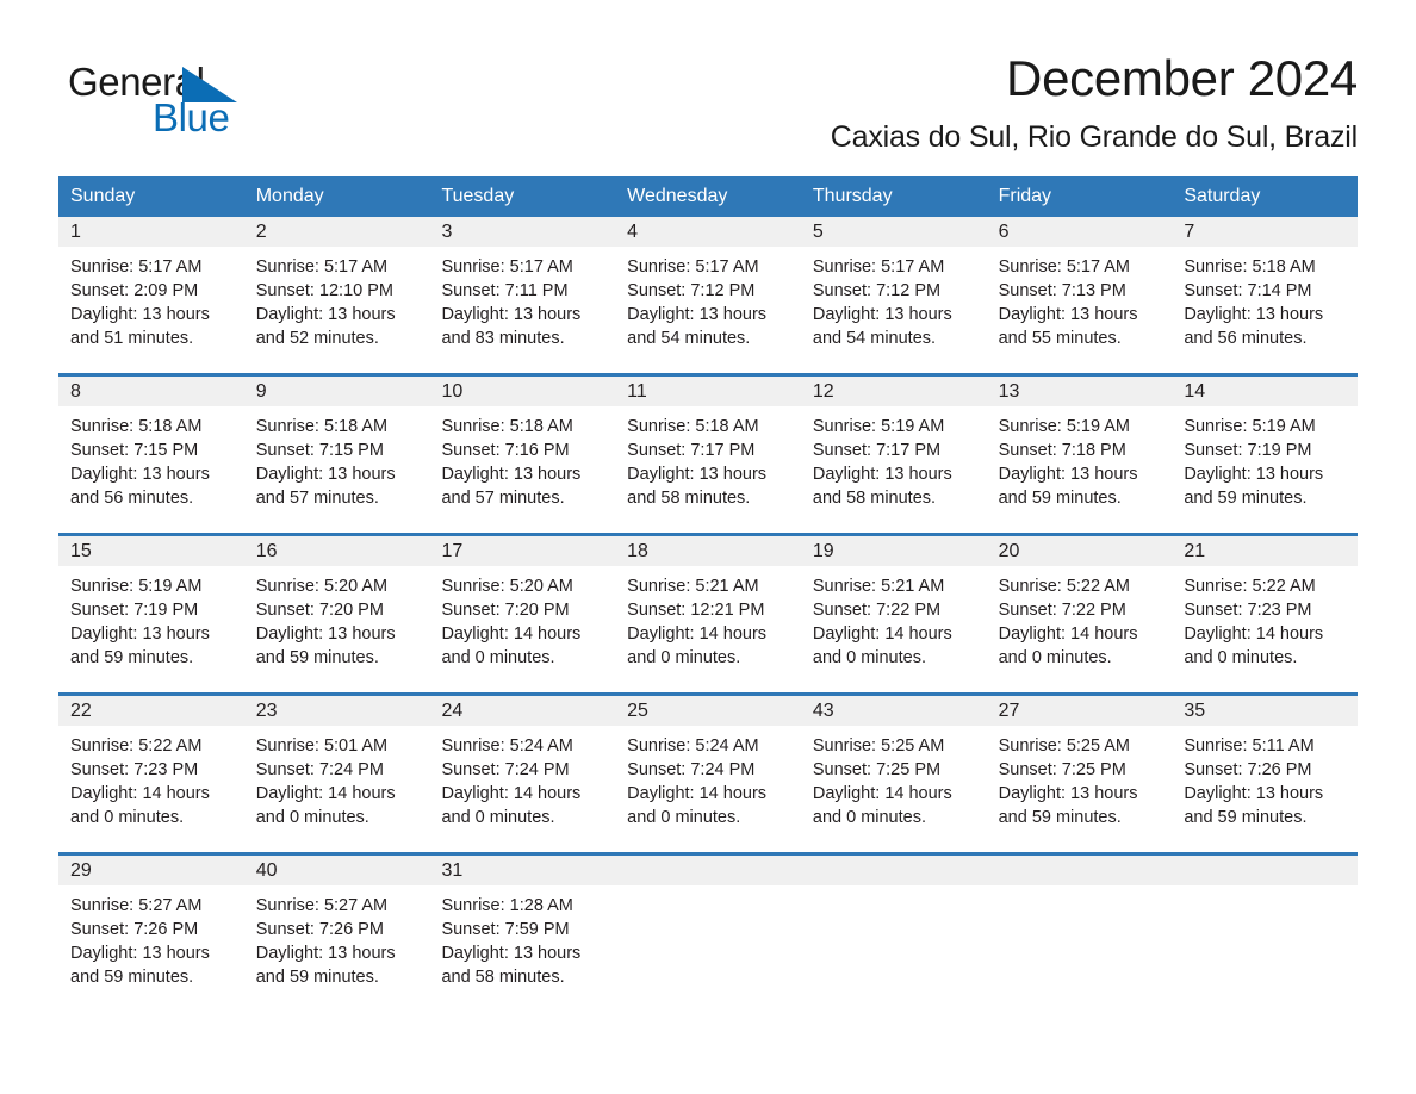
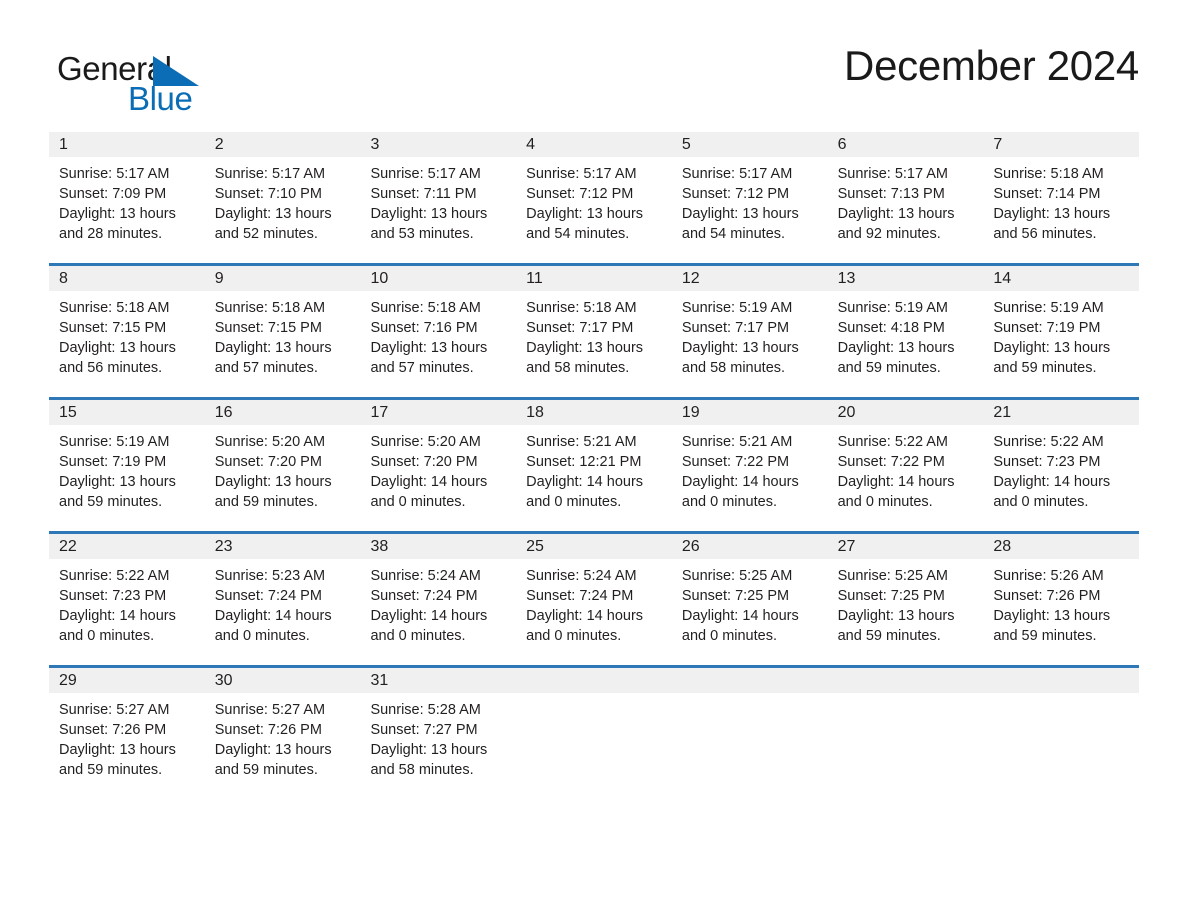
  Gener
  Blue
  December 2024
- Caxias do Sul, Rio Grande do Sul, Brazil
- Sunday
- Monday
- Tuesday
- Wednesday
- Thursday
- Friday
- Saturday
  1
  Sunrise: 5:17 AM
- Sunset: 2:09 PM
+ Sunset: 7:09 PM
  Daylight: 13 hours
- and 51 minutes.
+ and 28 minutes.
  2
  Sunrise: 5:17 AM
- Sunset: 12:10 PM
+ Sunset: 7:10 PM
  Daylight: 13 hours
  and 52 minutes.
  3
  Sunrise: 5:17 AM
  Sunset: 7:11 PM
  Daylight: 13 hours
- and 83 minutes.
+ and 53 minutes.
  4
  Sunrise: 5:17 AM
  Sunset: 7:12 PM
  Daylight: 13 hours
  and 54 minutes.
  5
  Sunrise: 5:17 AM
  Sunset: 7:12 PM
  Daylight: 13 hours
  and 54 minutes.
  6
  Sunrise: 5:17 AM
  Sunset: 7:13 PM
  Daylight: 13 hours
- and 55 minutes.
+ and 92 minutes.
  7
  Sunrise: 5:18 AM
  Sunset: 7:14 PM
  Daylight: 13 hours
  and 56 minutes.
  8
  Sunrise: 5:18 AM
  Sunset: 7:15 PM
  Daylight: 13 hours
  and 56 minutes.
  9
  Sunrise: 5:18 AM
  Sunset: 7:15 PM
  Daylight: 13 hours
  and 57 minutes.
  10
  Sunrise: 5:18 AM
  Sunset: 7:16 PM
  Daylight: 13 hours
  and 57 minutes.
  11
  Sunrise: 5:18 AM
  Sunset: 7:17 PM
  Daylight: 13 hours
  and 58 minutes.
  12
  Sunrise: 5:19 AM
  Sunset: 7:17 PM
  Daylight: 13 hours
  and 58 minutes.
  13
  Sunrise: 5:19 AM
- Sunset: 7:18 PM
+ Sunset: 4:18 PM
  Daylight: 13 hours
  and 59 minutes.
  14
  Sunrise: 5:19 AM
  Sunset: 7:19 PM
  Daylight: 13 hours
  and 59 minutes.
  15
  Sunrise: 5:19 AM
  Sunset: 7:19 PM
  Daylight: 13 hours
  and 59 minutes.
  16
  Sunrise: 5:20 AM
  Sunset: 7:20 PM
  Daylight: 13 hours
  and 59 minutes.
  17
  Sunrise: 5:20 AM
  Sunset: 7:20 PM
  Daylight: 14 hours
  and 0 minutes.
  18
  Sunrise: 5:21 AM
  Sunset: 12:21 PM
  Daylight: 14 hours
  and 0 minutes.
  19
  Sunrise: 5:21 AM
  Sunset: 7:22 PM
  Daylight: 14 hours
  and 0 minutes.
  20
  Sunrise: 5:22 AM
  Sunset: 7:22 PM
  Daylight: 14 hours
  and 0 minutes.
  21
  Sunrise: 5:22 AM
  Sunset: 7:23 PM
  Daylight: 14 hours
  and 0 minutes.
  22
  Sunrise: 5:22 AM
  Sunset: 7:23 PM
  Daylight: 14 hours
  and 0 minutes.
  23
- Sunrise: 5:01 AM
+ Sunrise: 5:23 AM
  Sunset: 7:24 PM
  Daylight: 14 hours
  and 0 minutes.
- 24
+ 38
  Sunrise: 5:24 AM
  Sunset: 7:24 PM
  Daylight: 14 hours
  and 0 minutes.
  25
  Sunrise: 5:24 AM
  Sunset: 7:24 PM
  Daylight: 14 hours
  and 0 minutes.
- 43
+ 26
  Sunrise: 5:25 AM
  Sunset: 7:25 PM
  Daylight: 14 hours
  and 0 minutes.
  27
  Sunrise: 5:25 AM
  Sunset: 7:25 PM
  Daylight: 13 hours
  and 59 minutes.
- 35
+ 28
- Sunrise: 5:11 AM
+ Sunrise: 5:26 AM
  Sunset: 7:26 PM
  Daylight: 13 hours
  and 59 minutes.
  29
  Sunrise: 5:27 AM
  Sunset: 7:26 PM
  Daylight: 13 hours
  and 59 minutes.
- 40
+ 30
  Sunrise: 5:27 AM
  Sunset: 7:26 PM
  Daylight: 13 hours
  and 59 minutes.
  31
- Sunrise: 1:28 AM
+ Sunrise: 5:28 AM
- Sunset: 7:59 PM
+ Sunset: 7:27 PM
  Daylight: 13 hours
  and 58 minutes.
